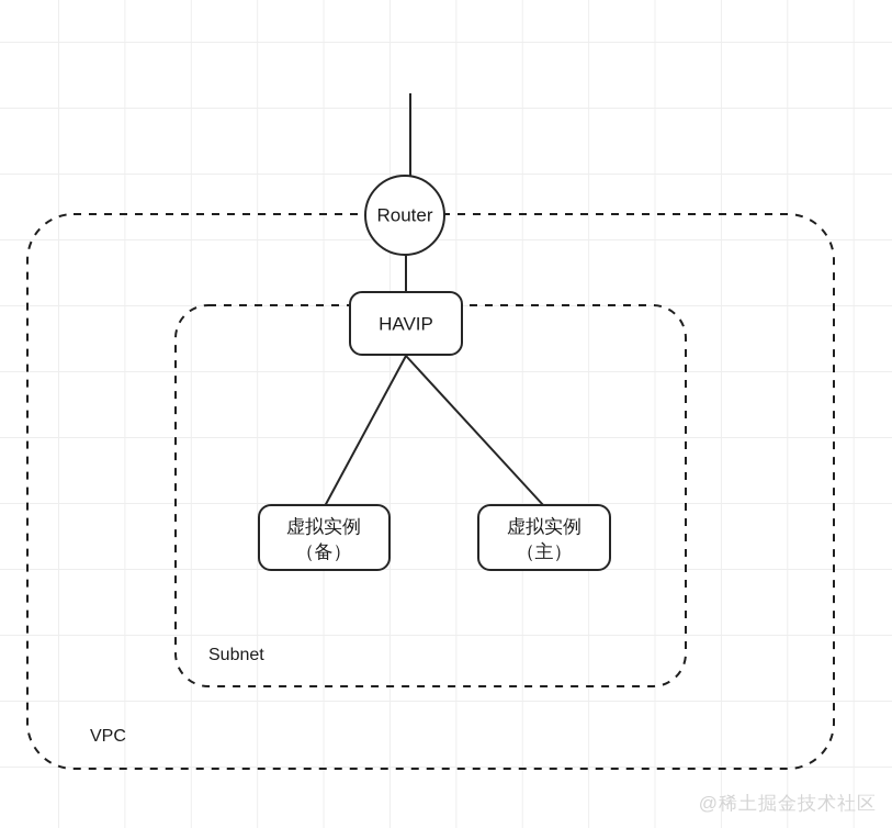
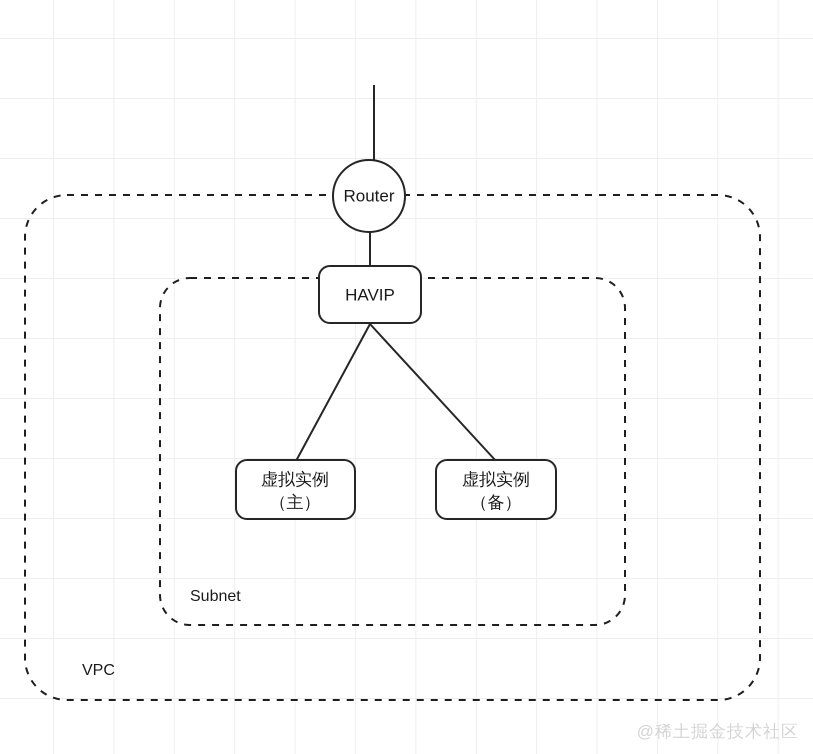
  VPC
  Subnet
  Router
  HAVIP
  虚拟实例
- （备）
+ （主）
  虚拟实例
- （主）
+ （备）
  @稀土掘金技术社区
